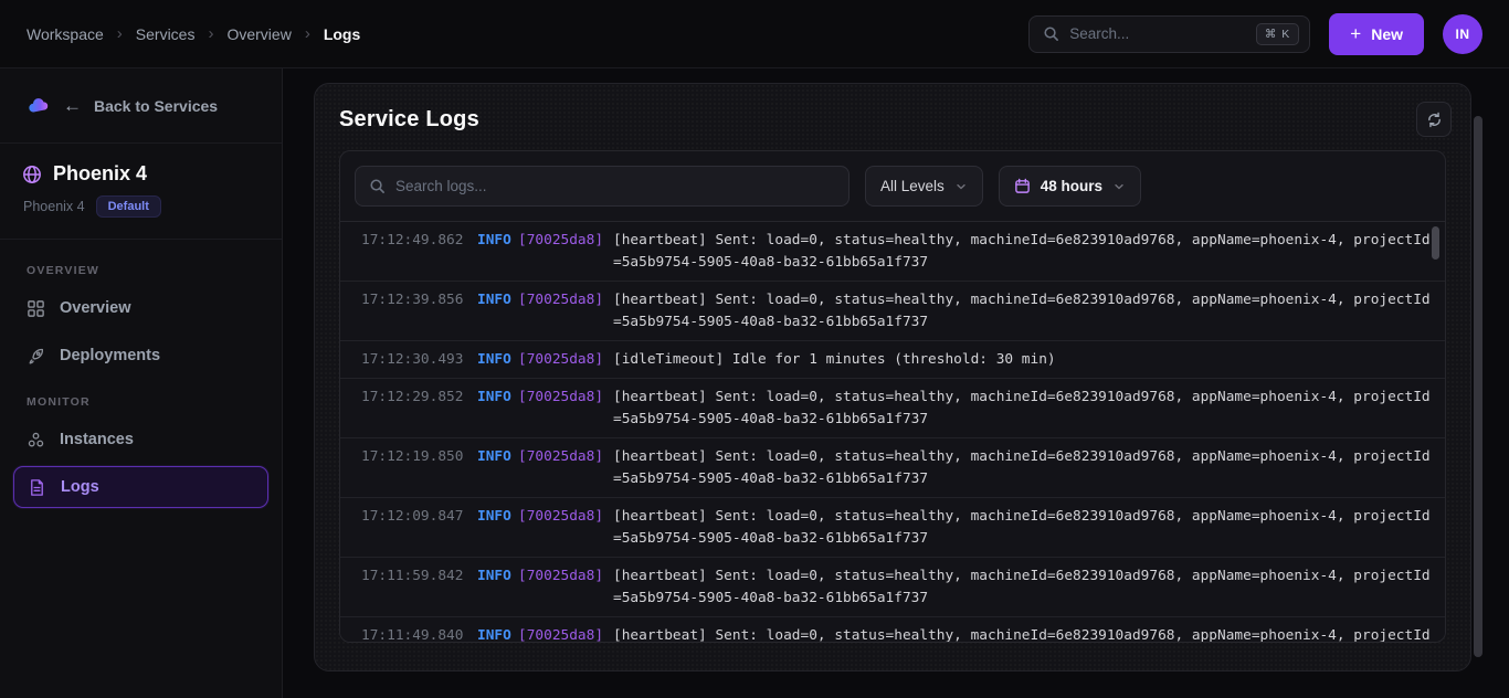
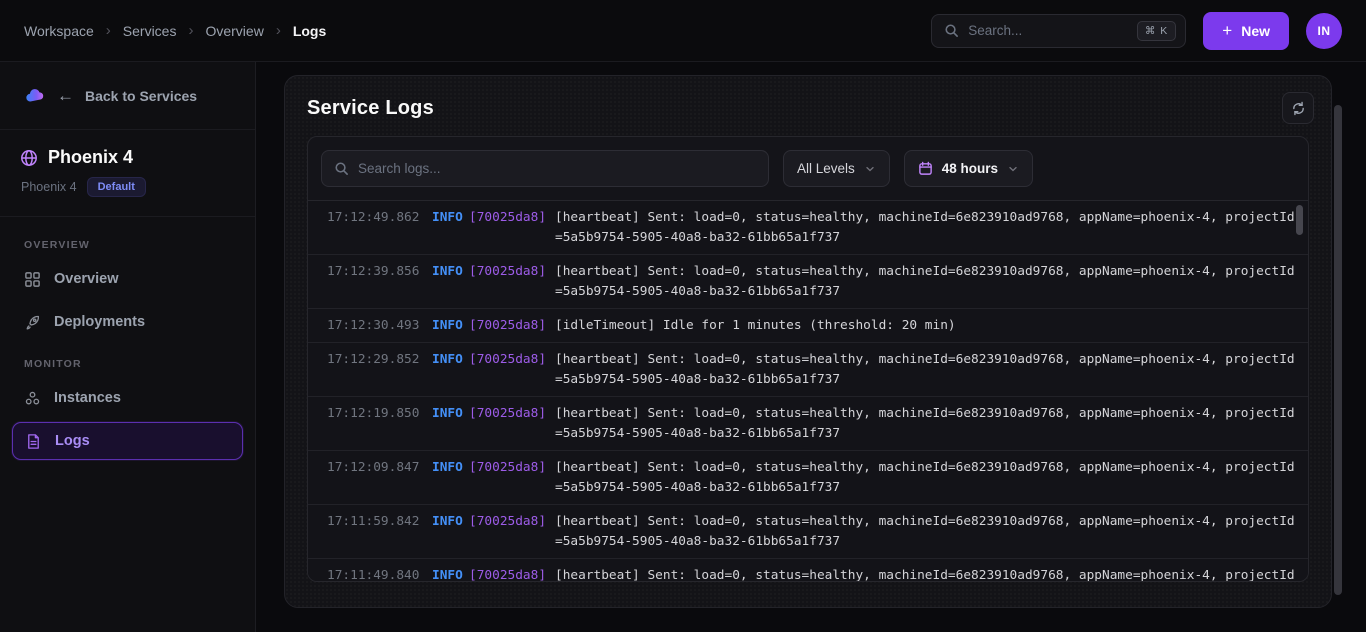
  Workspace
  ›
  Services
  ›
  Overview
  ›
  Logs
  Search...
  ⌘ K
  +
  New
  IN
  ←
  Back to Services
  Phoenix 4
  Phoenix 4
  Default
  OVERVIEW
  Overview
  Deployments
  MONITOR
  Instances
  Logs
  Service Logs
  Search logs...
  All Levels
  48 hours
  17:12:49.862
  INFO
  [70025da8]
  [heartbeat] Sent: load=0, status=healthy, machineId=6e823910ad9768, appName=phoenix-4, projectId
  =5a5b9754-5905-40a8-ba32-61bb65a1f737
  17:12:39.856
  INFO
  [70025da8]
  [heartbeat] Sent: load=0, status=healthy, machineId=6e823910ad9768, appName=phoenix-4, projectId
  =5a5b9754-5905-40a8-ba32-61bb65a1f737
  17:12:30.493
  INFO
  [70025da8]
- [idleTimeout] Idle for 1 minutes (threshold: 30 min)
+ [idleTimeout] Idle for 1 minutes (threshold: 20 min)
  17:12:29.852
  INFO
  [70025da8]
  [heartbeat] Sent: load=0, status=healthy, machineId=6e823910ad9768, appName=phoenix-4, projectId
  =5a5b9754-5905-40a8-ba32-61bb65a1f737
  17:12:19.850
  INFO
  [70025da8]
  [heartbeat] Sent: load=0, status=healthy, machineId=6e823910ad9768, appName=phoenix-4, projectId
  =5a5b9754-5905-40a8-ba32-61bb65a1f737
  17:12:09.847
  INFO
  [70025da8]
  [heartbeat] Sent: load=0, status=healthy, machineId=6e823910ad9768, appName=phoenix-4, projectId
  =5a5b9754-5905-40a8-ba32-61bb65a1f737
  17:11:59.842
  INFO
  [70025da8]
  [heartbeat] Sent: load=0, status=healthy, machineId=6e823910ad9768, appName=phoenix-4, projectId
  =5a5b9754-5905-40a8-ba32-61bb65a1f737
  17:11:49.840
  INFO
  [70025da8]
  [heartbeat] Sent: load=0, status=healthy, machineId=6e823910ad9768, appName=phoenix-4, projectId
